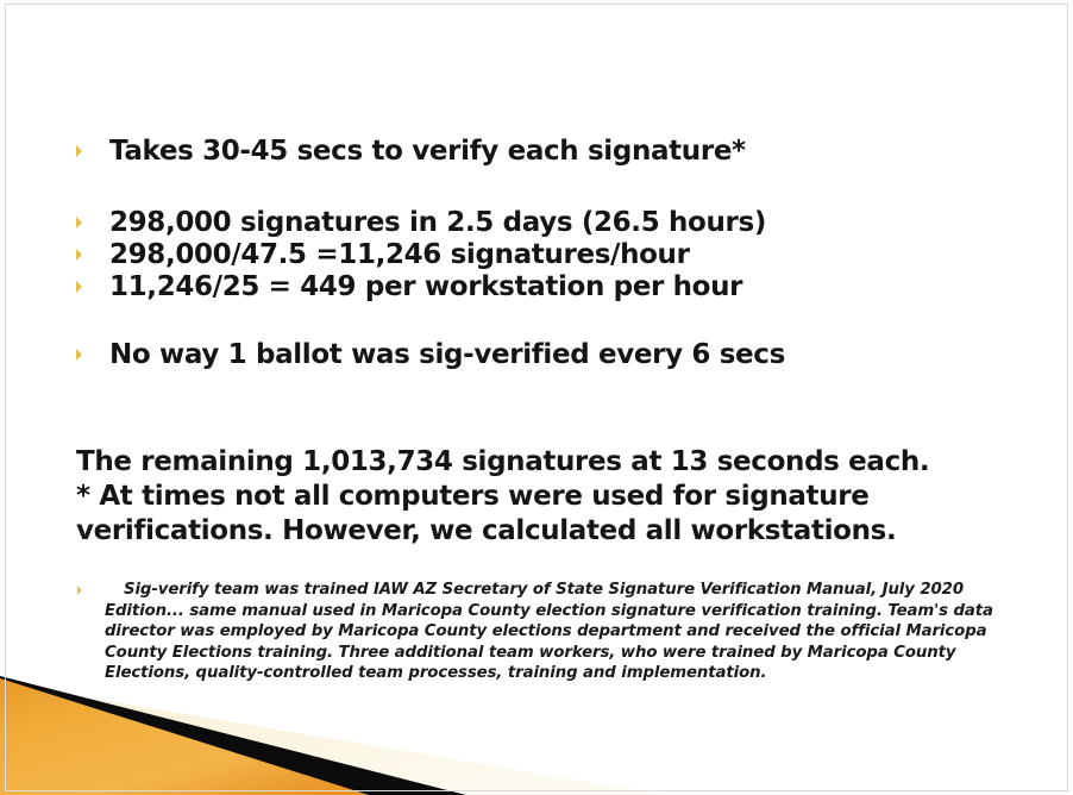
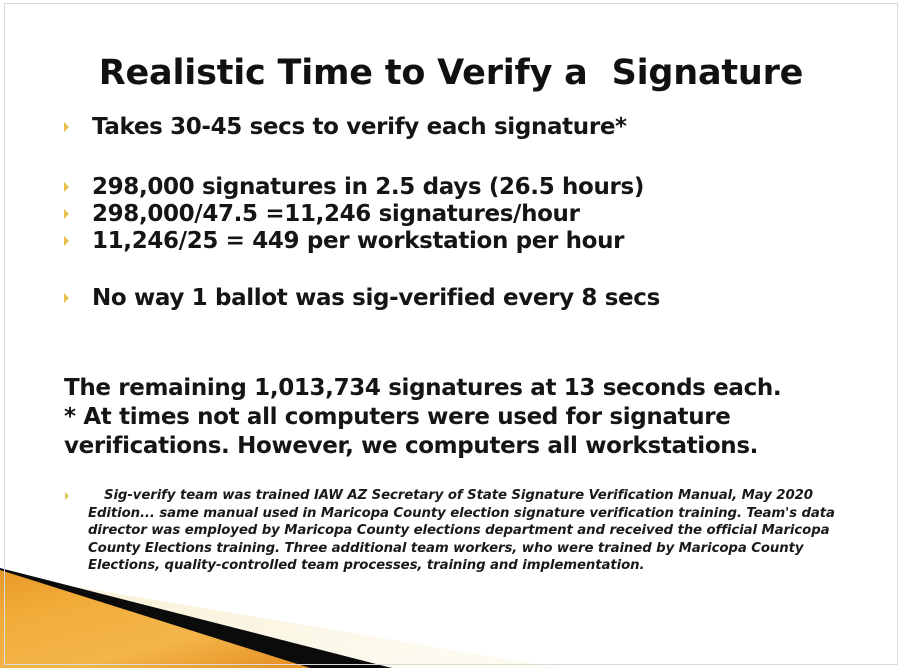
+ Realistic Time to Verify a Signature
  Takes 30-45 secs to verify each signature*
  298,000 signatures in 2.5 days (26.5 hours)
  298,000/47.5 =11,246 signatures/hour
  11,246/25 = 449 per workstation per hour
- No way 1 ballot was sig-verified every 6 secs
+ No way 1 ballot was sig-verified every 8 secs
  The remaining 1,013,734 signatures at 13 seconds each.
- * At times not all computers were used for signature verifications. However, we calculated all workstations.
+ * At times not all computers were used for signature verifications. However, we computers all workstations.
- Sig-verify team was trained IAW AZ Secretary of State Signature Verification Manual, July 2020 Edition... same manual used in Maricopa County election signature verification training. Team's data director was employed by Maricopa County elections department and received the official Maricopa County Elections training. Three additional team workers, who were trained by Maricopa County Elections, quality-controlled team processes, training and implementation.
+ Sig-verify team was trained IAW AZ Secretary of State Signature Verification Manual, May 2020 Edition... same manual used in Maricopa County election signature verification training. Team's data director was employed by Maricopa County elections department and received the official Maricopa County Elections training. Three additional team workers, who were trained by Maricopa County Elections, quality-controlled team processes, training and implementation.
